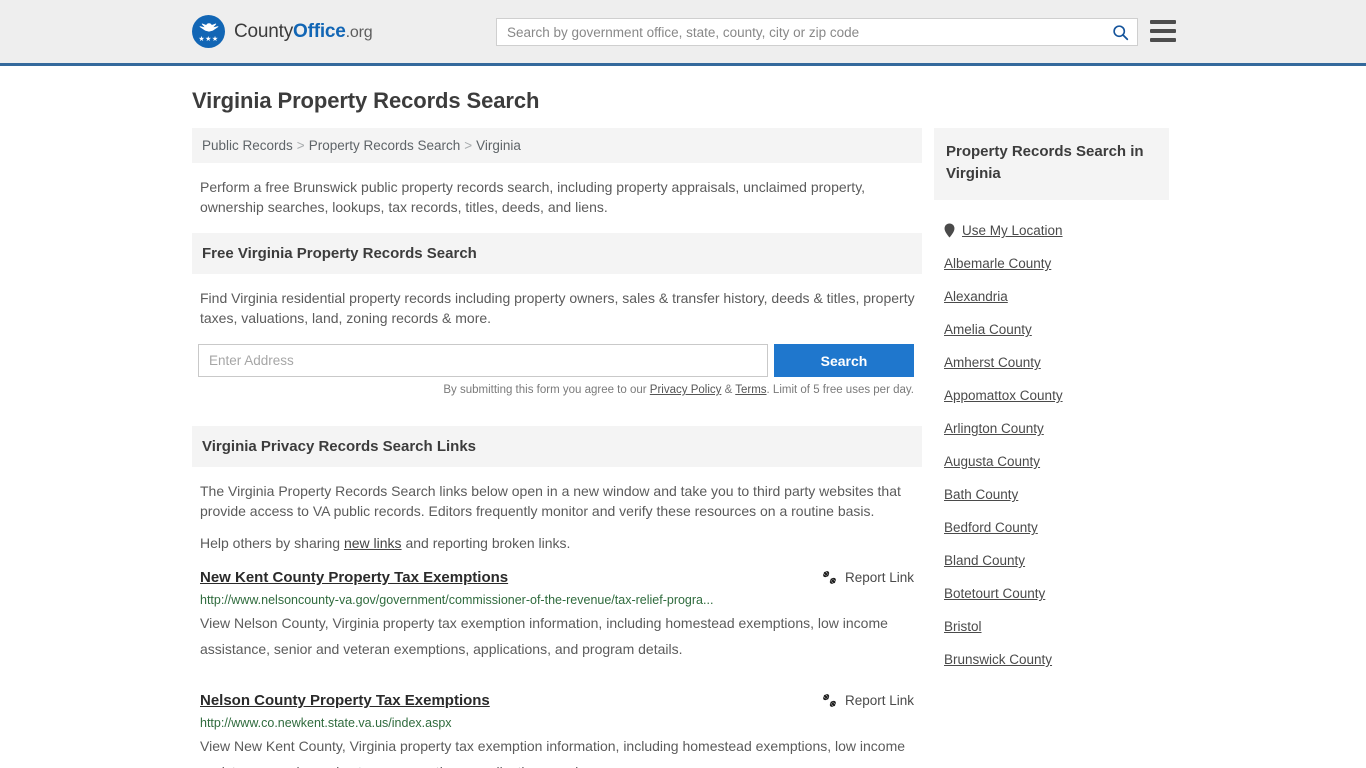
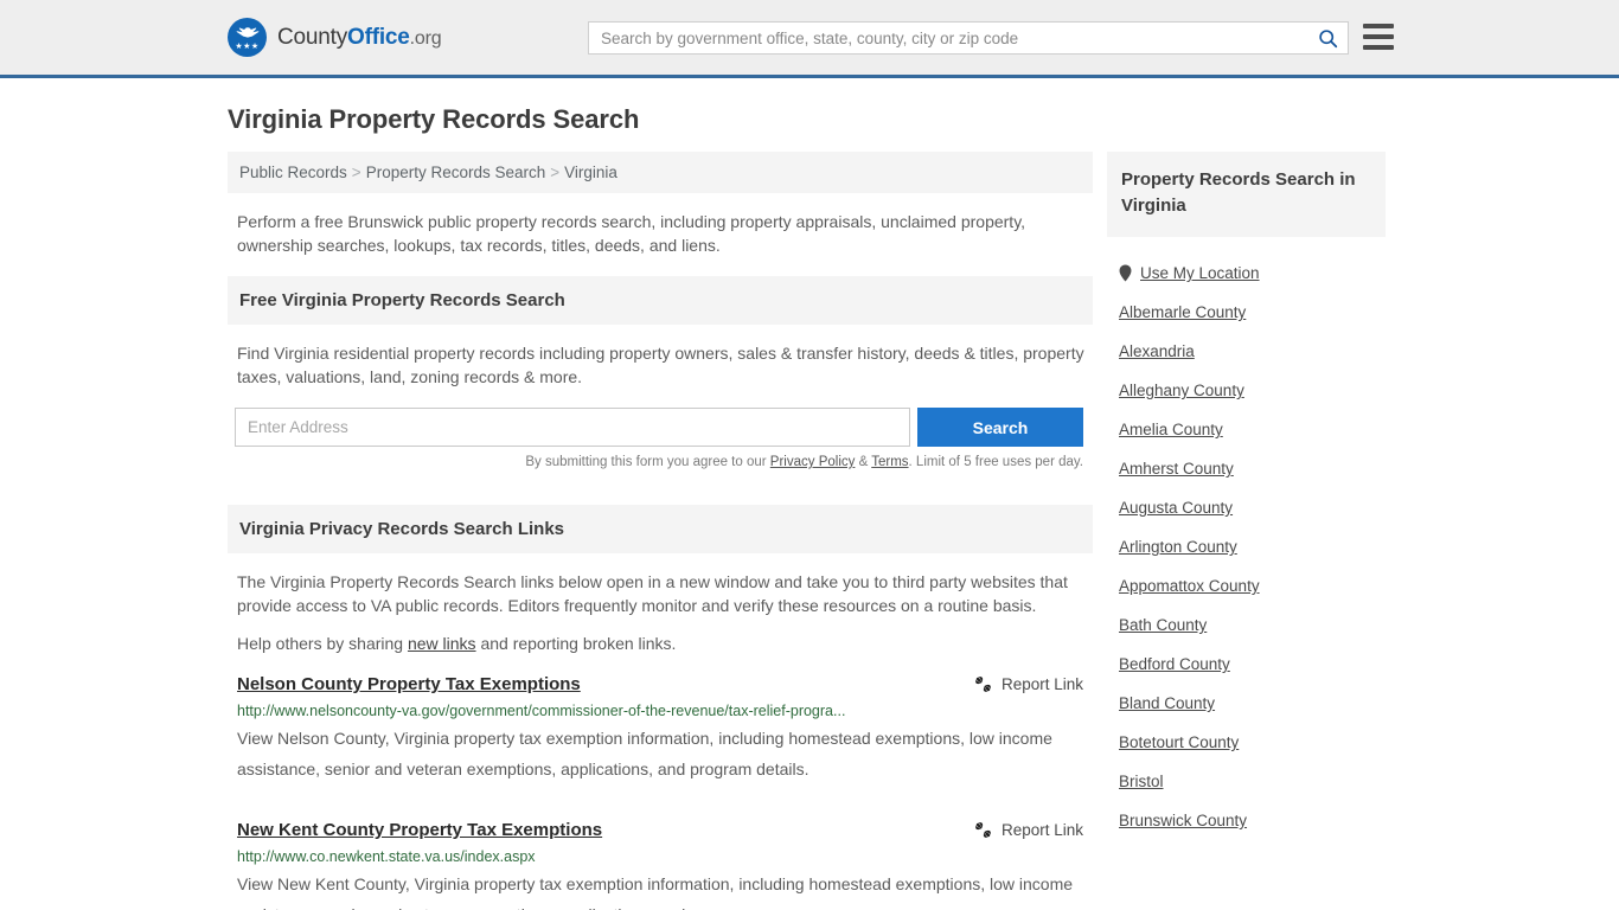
  CountyOffice.org
  Search by government office, state, county, city or zip code
  Virginia Property Records Search
  Public Records > Property Records Search > Virginia
  Perform a free Brunswick public property records search, including property appraisals, unclaimed property, ownership searches, lookups, tax records, titles, deeds, and liens.
  Free Virginia Property Records Search
  Find Virginia residential property records including property owners, sales & transfer history, deeds & titles, property taxes, valuations, land, zoning records & more.
  Enter Address
  Search
  By submitting this form you agree to our Privacy Policy & Terms. Limit of 5 free uses per day.
  Virginia Privacy Records Search Links
  The Virginia Property Records Search links below open in a new window and take you to third party websites that provide access to VA public records. Editors frequently monitor and verify these resources on a routine basis.
  Help others by sharing new links and reporting broken links.
- New Kent County Property Tax Exemptions
+ Nelson County Property Tax Exemptions
  Report Link
  http://www.nelsoncounty-va.gov/government/commissioner-of-the-revenue/tax-relief-progra...
  View Nelson County, Virginia property tax exemption information, including homestead exemptions, low income assistance, senior and veteran exemptions, applications, and program details.
- Nelson County Property Tax Exemptions
+ New Kent County Property Tax Exemptions
  Report Link
  http://www.co.newkent.state.va.us/index.aspx
  Property Records Search in Virginia
  Use My Location
  Albemarle County
  Alexandria
+ Alleghany County
  Amelia County
  Amherst County
- Appomattox County
+ Augusta County
  Arlington County
- Augusta County
+ Appomattox County
  Bath County
  Bedford County
  Bland County
  Botetourt County
  Bristol
  Brunswick County
